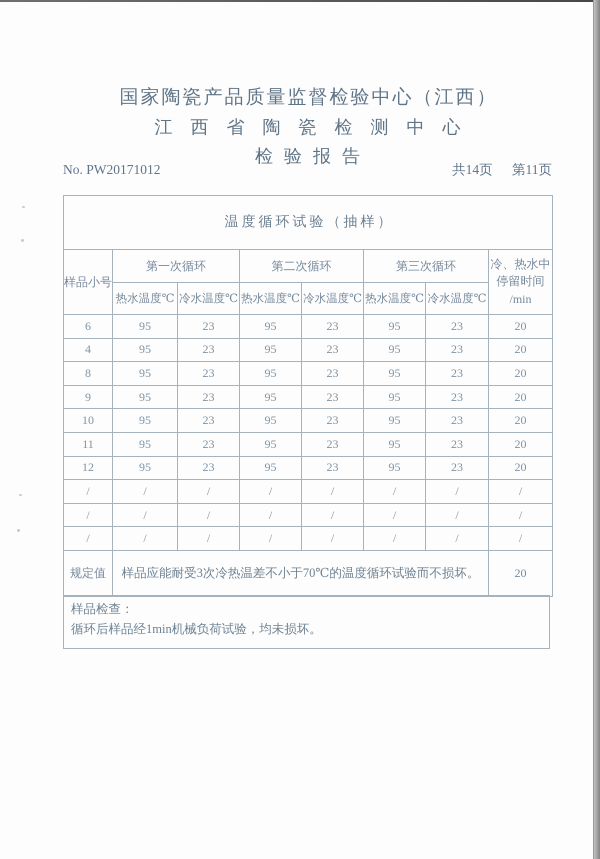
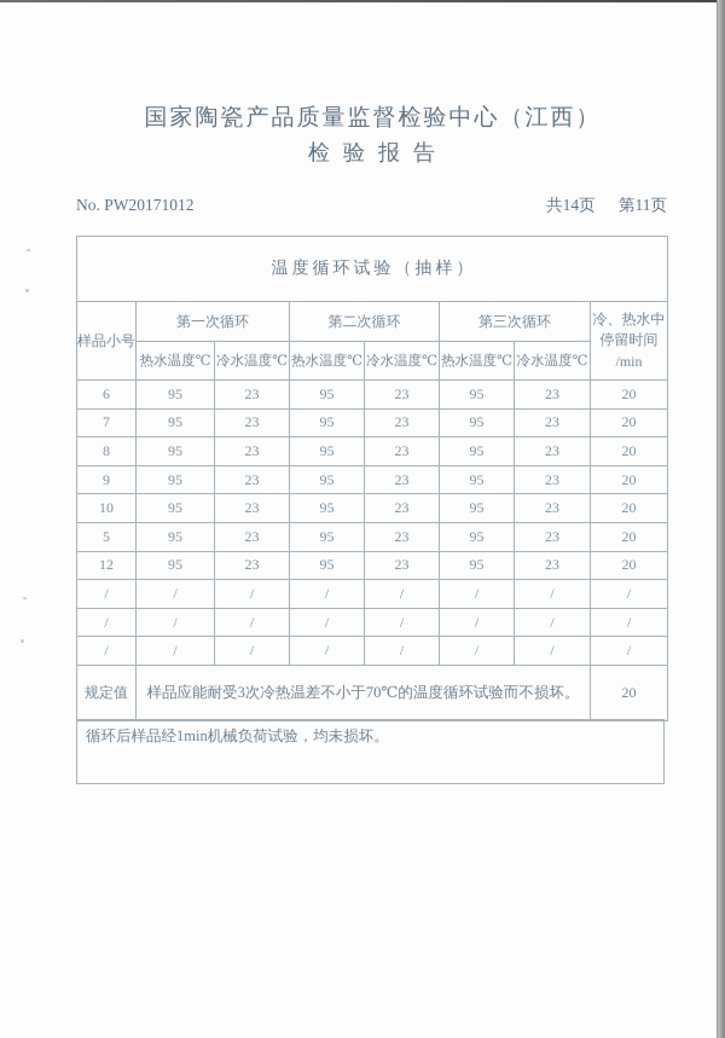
  国家陶瓷产品质量监督检验中心（江西）
- 江西省陶瓷检测中心
  检验报告
  No. PW20171012
  共14页 第11页
  温度循环试验（抽样）
  样品小号	第一次循环	第二次循环	第三次循环	冷、热水中 停留时间 /min
  热水温度℃	冷水温度℃	热水温度℃	冷水温度℃	热水温度℃	冷水温度℃
  6	95	23	95	23	95	23	20
- 4	95	23	95	23	95	23	20
+ 7	95	23	95	23	95	23	20
  8	95	23	95	23	95	23	20
  9	95	23	95	23	95	23	20
  10	95	23	95	23	95	23	20
- 11	95	23	95	23	95	23	20
+ 5	95	23	95	23	95	23	20
  12	95	23	95	23	95	23	20
  /	/	/	/	/	/	/	/
  /	/	/	/	/	/	/	/
  /	/	/	/	/	/	/	/
  规定值	样品应能耐受3次冷热温差不小于70℃的温度循环试验而不损坏。	20
- 样品检查：
  循环后样品经1min机械负荷试验，均未损坏。
